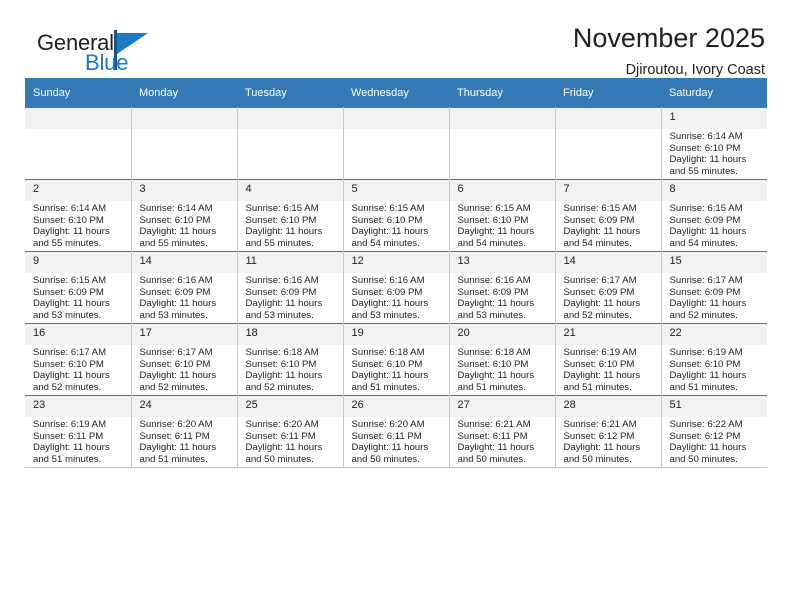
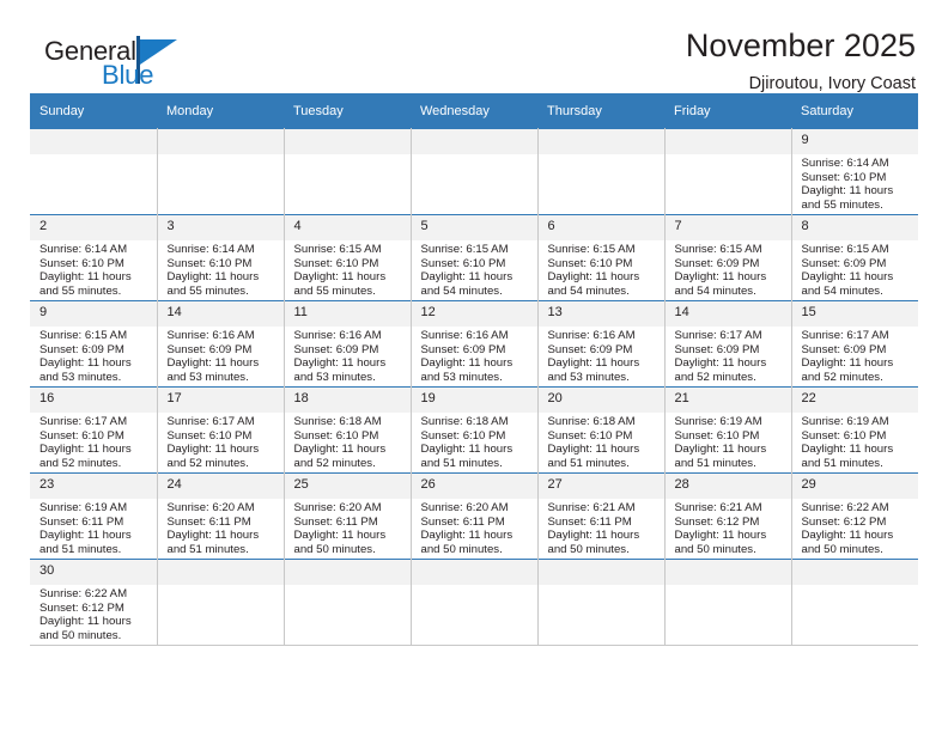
  General
  Blue
  November 2025
  Djiroutou, Ivory Coast
  Sunday	Monday	Tuesday	Wednesday	Thursday	Friday	Saturday
- 						1Sunrise: 6:14 AMSunset: 6:10 PMDaylight: 11 hoursand 55 minutes.
+ 						9Sunrise: 6:14 AMSunset: 6:10 PMDaylight: 11 hoursand 55 minutes.
  2Sunrise: 6:14 AMSunset: 6:10 PMDaylight: 11 hoursand 55 minutes.	3Sunrise: 6:14 AMSunset: 6:10 PMDaylight: 11 hoursand 55 minutes.	4Sunrise: 6:15 AMSunset: 6:10 PMDaylight: 11 hoursand 55 minutes.	5Sunrise: 6:15 AMSunset: 6:10 PMDaylight: 11 hoursand 54 minutes.	6Sunrise: 6:15 AMSunset: 6:10 PMDaylight: 11 hoursand 54 minutes.	7Sunrise: 6:15 AMSunset: 6:09 PMDaylight: 11 hoursand 54 minutes.	8Sunrise: 6:15 AMSunset: 6:09 PMDaylight: 11 hoursand 54 minutes.
  9Sunrise: 6:15 AMSunset: 6:09 PMDaylight: 11 hoursand 53 minutes.	14Sunrise: 6:16 AMSunset: 6:09 PMDaylight: 11 hoursand 53 minutes.	11Sunrise: 6:16 AMSunset: 6:09 PMDaylight: 11 hoursand 53 minutes.	12Sunrise: 6:16 AMSunset: 6:09 PMDaylight: 11 hoursand 53 minutes.	13Sunrise: 6:16 AMSunset: 6:09 PMDaylight: 11 hoursand 53 minutes.	14Sunrise: 6:17 AMSunset: 6:09 PMDaylight: 11 hoursand 52 minutes.	15Sunrise: 6:17 AMSunset: 6:09 PMDaylight: 11 hoursand 52 minutes.
  16Sunrise: 6:17 AMSunset: 6:10 PMDaylight: 11 hoursand 52 minutes.	17Sunrise: 6:17 AMSunset: 6:10 PMDaylight: 11 hoursand 52 minutes.	18Sunrise: 6:18 AMSunset: 6:10 PMDaylight: 11 hoursand 52 minutes.	19Sunrise: 6:18 AMSunset: 6:10 PMDaylight: 11 hoursand 51 minutes.	20Sunrise: 6:18 AMSunset: 6:10 PMDaylight: 11 hoursand 51 minutes.	21Sunrise: 6:19 AMSunset: 6:10 PMDaylight: 11 hoursand 51 minutes.	22Sunrise: 6:19 AMSunset: 6:10 PMDaylight: 11 hoursand 51 minutes.
- 23Sunrise: 6:19 AMSunset: 6:11 PMDaylight: 11 hoursand 51 minutes.	24Sunrise: 6:20 AMSunset: 6:11 PMDaylight: 11 hoursand 51 minutes.	25Sunrise: 6:20 AMSunset: 6:11 PMDaylight: 11 hoursand 50 minutes.	26Sunrise: 6:20 AMSunset: 6:11 PMDaylight: 11 hoursand 50 minutes.	27Sunrise: 6:21 AMSunset: 6:11 PMDaylight: 11 hoursand 50 minutes.	28Sunrise: 6:21 AMSunset: 6:12 PMDaylight: 11 hoursand 50 minutes.	51Sunrise: 6:22 AMSunset: 6:12 PMDaylight: 11 hoursand 50 minutes.
+ 23Sunrise: 6:19 AMSunset: 6:11 PMDaylight: 11 hoursand 51 minutes.	24Sunrise: 6:20 AMSunset: 6:11 PMDaylight: 11 hoursand 51 minutes.	25Sunrise: 6:20 AMSunset: 6:11 PMDaylight: 11 hoursand 50 minutes.	26Sunrise: 6:20 AMSunset: 6:11 PMDaylight: 11 hoursand 50 minutes.	27Sunrise: 6:21 AMSunset: 6:11 PMDaylight: 11 hoursand 50 minutes.	28Sunrise: 6:21 AMSunset: 6:12 PMDaylight: 11 hoursand 50 minutes.	29Sunrise: 6:22 AMSunset: 6:12 PMDaylight: 11 hoursand 50 minutes.
+ 30Sunrise: 6:22 AMSunset: 6:12 PMDaylight: 11 hoursand 50 minutes.
